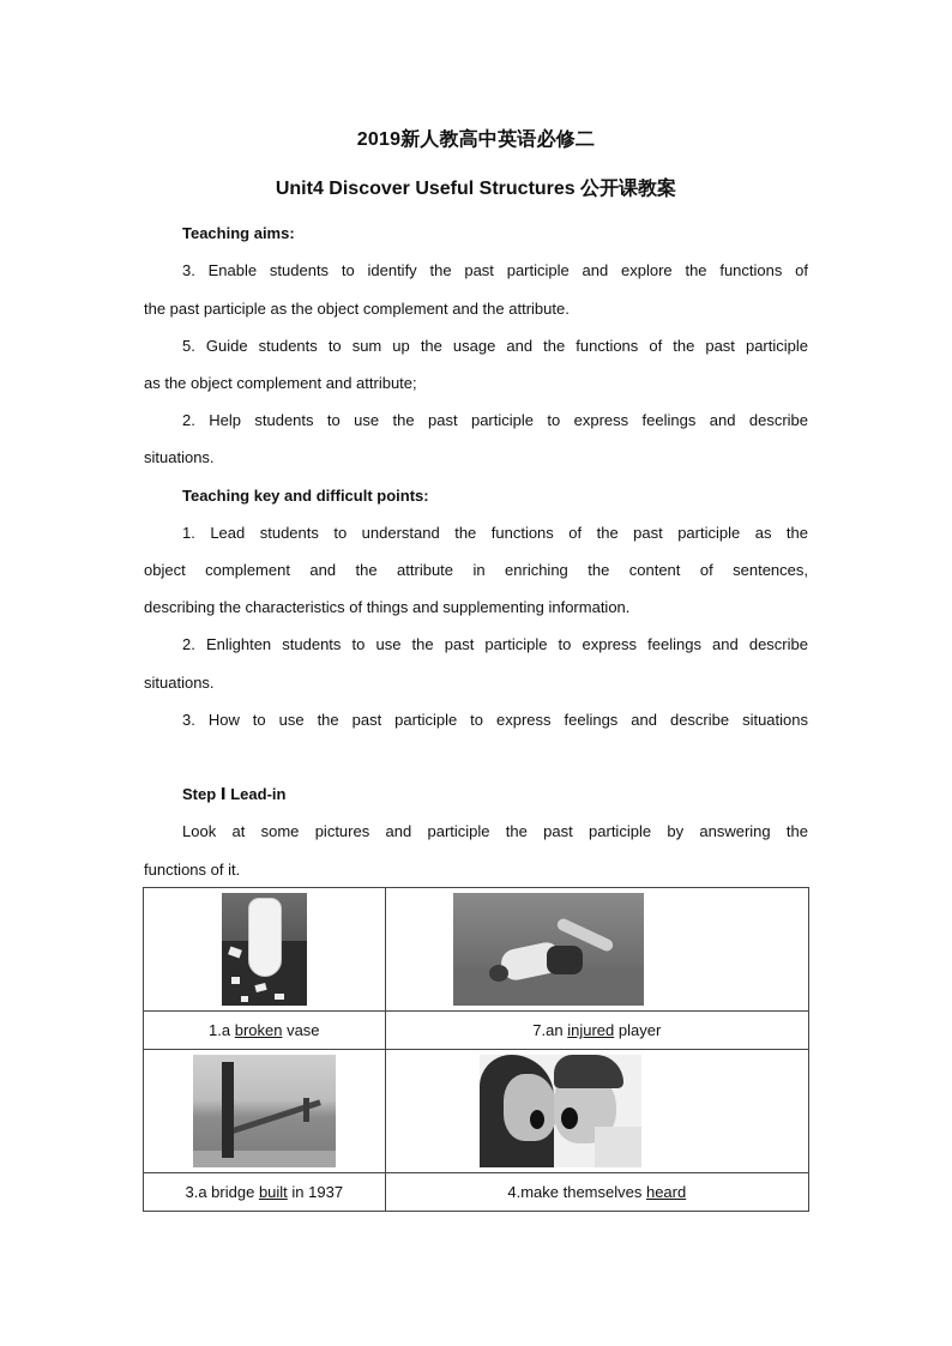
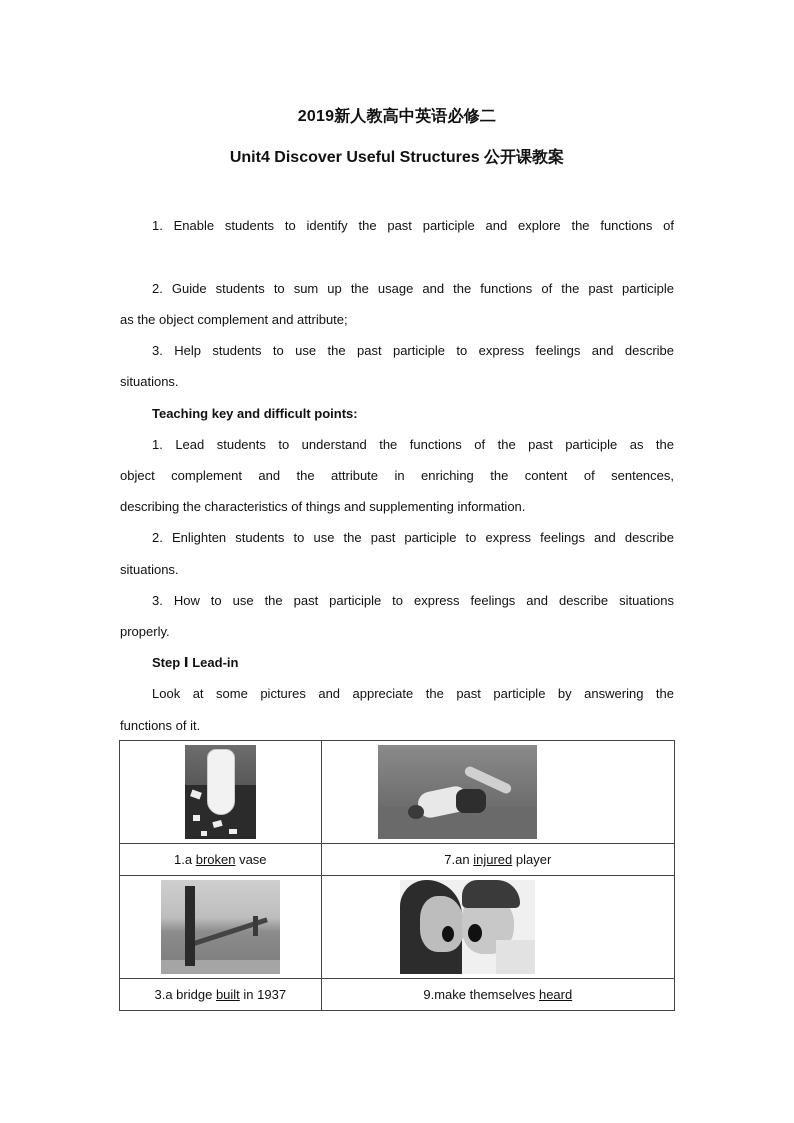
  2019新人教高中英语必修二
  Unit4 Discover Useful Structures 公开课教案
- Teaching aims:
- 3. Enable students to identify the past participle and explore the functions of
+ 1. Enable students to identify the past participle and explore the functions of
- the past participle as the object complement and the attribute.
- 5. Guide students to sum up the usage and the functions of the past participle
+ 2. Guide students to sum up the usage and the functions of the past participle
  as the object complement and attribute;
- 2. Help students to use the past participle to express feelings and describe
+ 3. Help students to use the past participle to express feelings and describe
  situations.
  Teaching key and difficult points:
  1. Lead students to understand the functions of the past participle as the
  object complement and the attribute in enriching the content of sentences,
  describing the characteristics of things and supplementing information.
  2. Enlighten students to use the past participle to express feelings and describe
  situations.
  3. How to use the past participle to express feelings and describe situations
+ properly.
  Step Ⅰ Lead-in
- Look at some pictures and participle the past participle by answering the
+ Look at some pictures and appreciate the past participle by answering the
  functions of it.
  1.a broken vase	7.an injured player
- 3.a bridge built in 1937	4.make themselves heard
+ 3.a bridge built in 1937	9.make themselves heard
